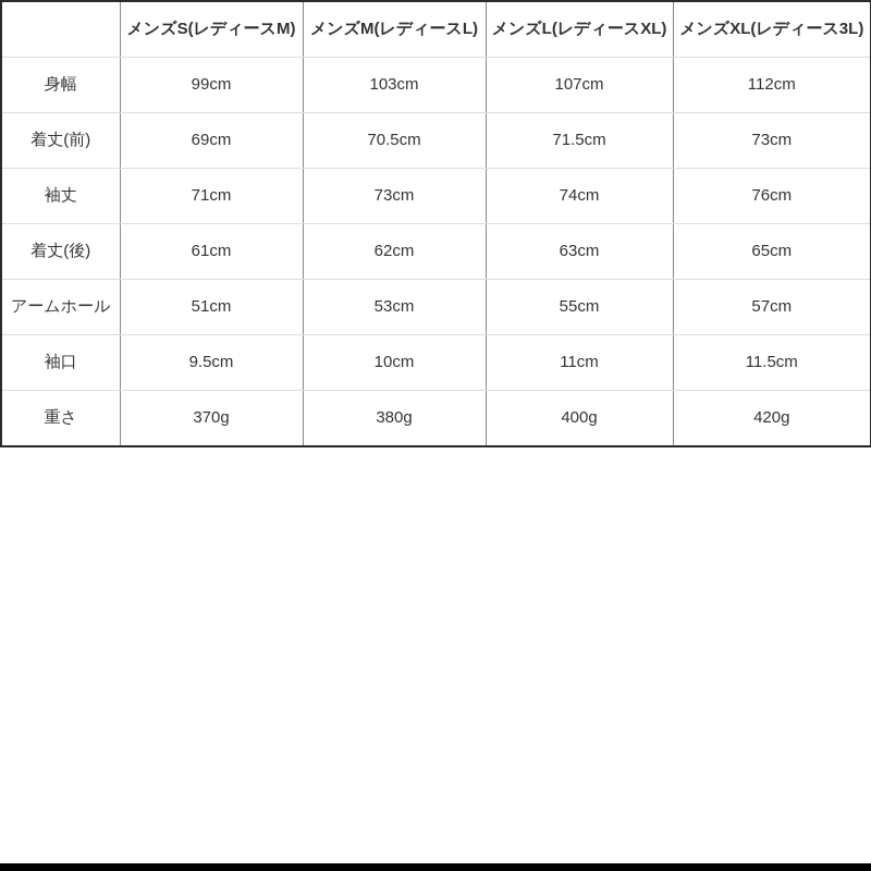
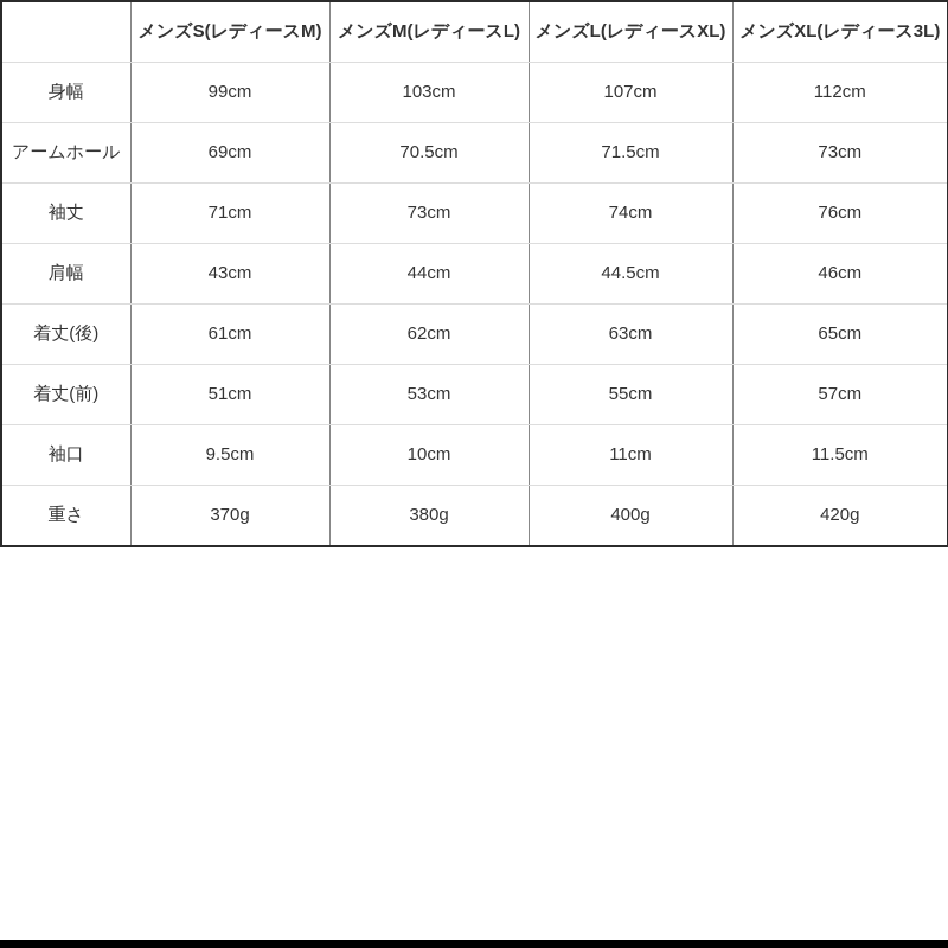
  	メンズS(レディースM)	メンズM(レディースL)	メンズL(レディースXL)	メンズXL(レディース3L)
  身幅	99cm	103cm	107cm	112cm
- 着丈(前)	69cm	70.5cm	71.5cm	73cm
+ アームホール	69cm	70.5cm	71.5cm	73cm
  袖丈	71cm	73cm	74cm	76cm
+ 肩幅	43cm	44cm	44.5cm	46cm
  着丈(後)	61cm	62cm	63cm	65cm
- アームホール	51cm	53cm	55cm	57cm
+ 着丈(前)	51cm	53cm	55cm	57cm
  袖口	9.5cm	10cm	11cm	11.5cm
  重さ	370g	380g	400g	420g
